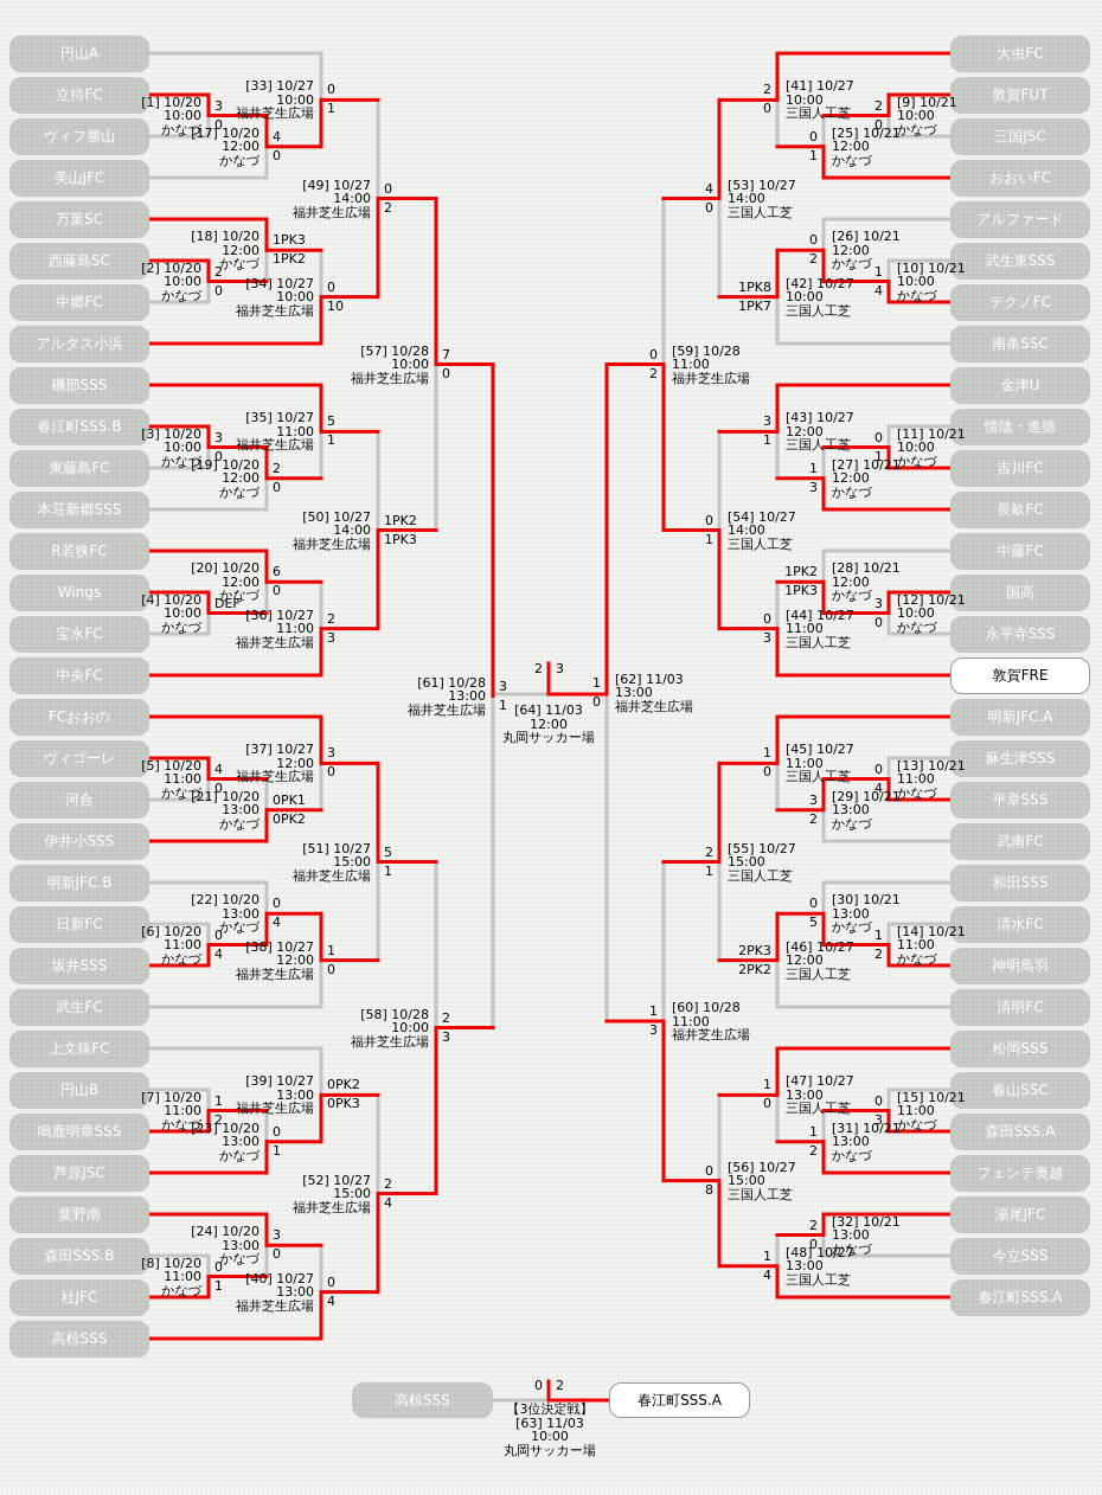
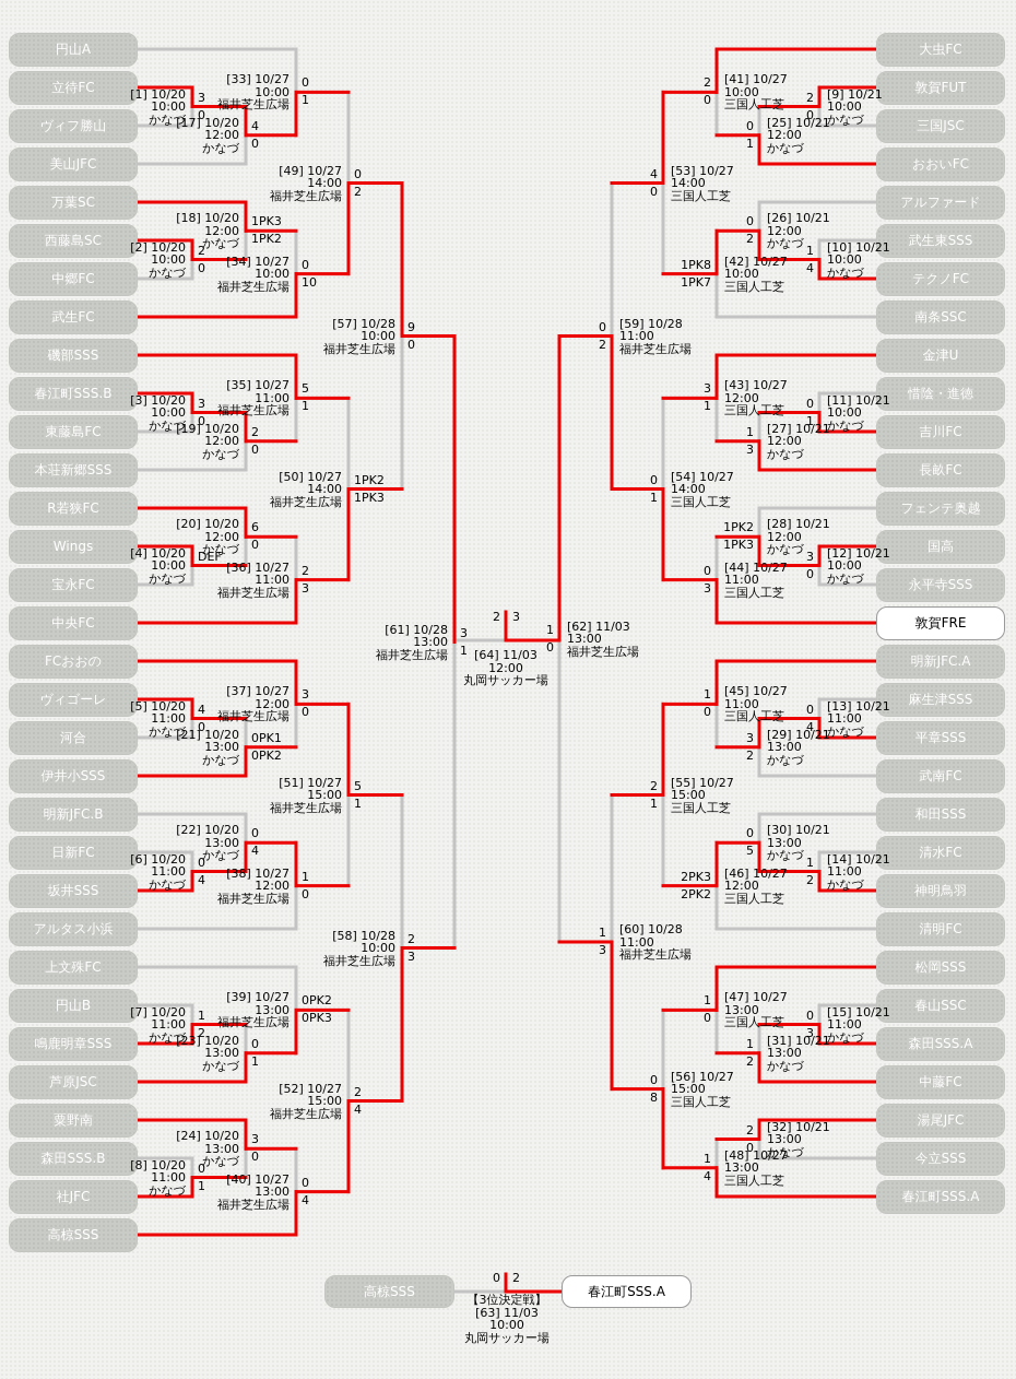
  円山A
  立待FC
  ヴィフ勝山
  美山JFC
  万葉SC
  西藤島SC
  中郷FC
- アルタス小浜
+ 武生FC
  磯部SSS
  春江町SSS.B
  東藤島FC
  本荘新郷SSS
  R若狭FC
  Wings
  宝永FC
  中央FC
  FCおおの
  ヴィゴーレ
  河合
  伊井小SSS
  明新JFC.B
  日新FC
  坂井SSS
- 武生FC
+ アルタス小浜
  上文殊FC
  円山B
  鳴鹿明章SSS
  芦原JSC
  粟野南
  森田SSS.B
  社JFC
  高椋SSS
  大虫FC
  敦賀FUT
  三国JSC
  おおいFC
  アルファード
  武生東SSS
  テクノFC
  南条SSC
  金津U
  惜陰・進徳
  吉川FC
  長畝FC
- 中藤FC
+ フェンテ奥越
  国高
  永平寺SSS
  敦賀FRE
  明新JFC.A
  麻生津SSS
  平章SSS
  武南FC
  和田SSS
  清水FC
  神明鳥羽
  清明FC
  松岡SSS
  春山SSC
  森田SSS.A
- フェンテ奥越
+ 中藤FC
  湯尾JFC
  今立SSS
  春江町SSS.A
  [1] 10/20
  10:00
  かなづ
  3
  0
  [2] 10/20
  10:00
  かなづ
  2
  0
  [3] 10/20
  10:00
  かなづ
  3
  0
  [4] 10/20
  10:00
  かなづ
  DEF
  [5] 10/20
  11:00
  かなづ
  4
  0
  [6] 10/20
  11:00
  かなづ
  0
  4
  [7] 10/20
  11:00
  かなづ
  1
  2
  [8] 10/20
  11:00
  かなづ
  0
  1
  [9] 10/21
  10:00
  かなづ
  2
  0
  [10] 10/21
  10:00
  かなづ
  1
  4
  [11] 10/21
  10:00
  かなづ
  0
  1
  [12] 10/21
  10:00
  かなづ
  3
  0
  [13] 10/21
  11:00
  かなづ
  0
  4
  [14] 10/21
  11:00
  かなづ
  1
  2
  [15] 10/21
  11:00
  かなづ
  0
  3
  [17] 10/20
  12:00
  かなづ
  4
  0
  [18] 10/20
  12:00
  かなづ
  1PK3
  1PK2
  [19] 10/20
  12:00
  かなづ
  2
  0
  [20] 10/20
  12:00
  かなづ
  6
  0
  [21] 10/20
  13:00
  かなづ
  0PK1
  0PK2
  [22] 10/20
  13:00
  かなづ
  0
  4
  [23] 10/20
  13:00
  かなづ
  0
  1
  [24] 10/20
  13:00
  かなづ
  3
  0
  [25] 10/21
  12:00
  かなづ
  0
  1
  [26] 10/21
  12:00
  かなづ
  0
  2
  [27] 10/21
  12:00
  かなづ
  1
  3
  [28] 10/21
  12:00
  かなづ
  1PK2
  1PK3
  [29] 10/21
  13:00
  かなづ
  3
  2
  [30] 10/21
  13:00
  かなづ
  0
  5
  [31] 10/21
  13:00
  かなづ
  1
  2
  [32] 10/21
  13:00
  かなづ
  2
  0
  [33] 10/27
  10:00
  福井芝生広場
  0
  1
  [34] 10/27
  10:00
  福井芝生広場
  0
  10
  [35] 10/27
  11:00
  福井芝生広場
  5
  1
  [36] 10/27
  11:00
  福井芝生広場
  2
  3
  [37] 10/27
  12:00
  福井芝生広場
  3
  0
  [38] 10/27
  12:00
  福井芝生広場
  1
  0
  [39] 10/27
  13:00
  福井芝生広場
  0PK2
  0PK3
  [40] 10/27
  13:00
  福井芝生広場
  0
  4
  [41] 10/27
  10:00
  三国人工芝
  2
  0
  [42] 10/27
  10:00
  三国人工芝
  1PK8
  1PK7
  [43] 10/27
  12:00
  三国人工芝
  3
  1
  [44] 10/27
  11:00
  三国人工芝
  0
  3
  [45] 10/27
  11:00
  三国人工芝
  1
  0
  [46] 10/27
  12:00
  三国人工芝
  2PK3
  2PK2
  [47] 10/27
  13:00
  三国人工芝
  1
  0
  [48] 10/27
  13:00
  三国人工芝
  1
  4
  [49] 10/27
  14:00
  福井芝生広場
  0
  2
  [50] 10/27
  14:00
  福井芝生広場
  1PK2
  1PK3
  [51] 10/27
  15:00
  福井芝生広場
  5
  1
  [52] 10/27
  15:00
  福井芝生広場
  2
  4
  [53] 10/27
  14:00
  三国人工芝
  4
  0
  [54] 10/27
  14:00
  三国人工芝
  0
  1
  [55] 10/27
  15:00
  三国人工芝
  2
  1
  [56] 10/27
  15:00
  三国人工芝
  0
  8
  [57] 10/28
  10:00
  福井芝生広場
- 7
+ 9
  0
  [58] 10/28
  10:00
  福井芝生広場
  2
  3
  [59] 10/28
  11:00
  福井芝生広場
  0
  2
  [60] 10/28
  11:00
  福井芝生広場
  1
  3
  [61] 10/28
  13:00
  福井芝生広場
  3
  1
  [62] 11/03
  13:00
  福井芝生広場
  1
  0
  [64] 11/03
  12:00
  丸岡サッカー場
  2
  3
  高椋SSS
  春江町SSS.A
  0
  2
  【3位決定戦】
  [63] 11/03
  10:00
  丸岡サッカー場
